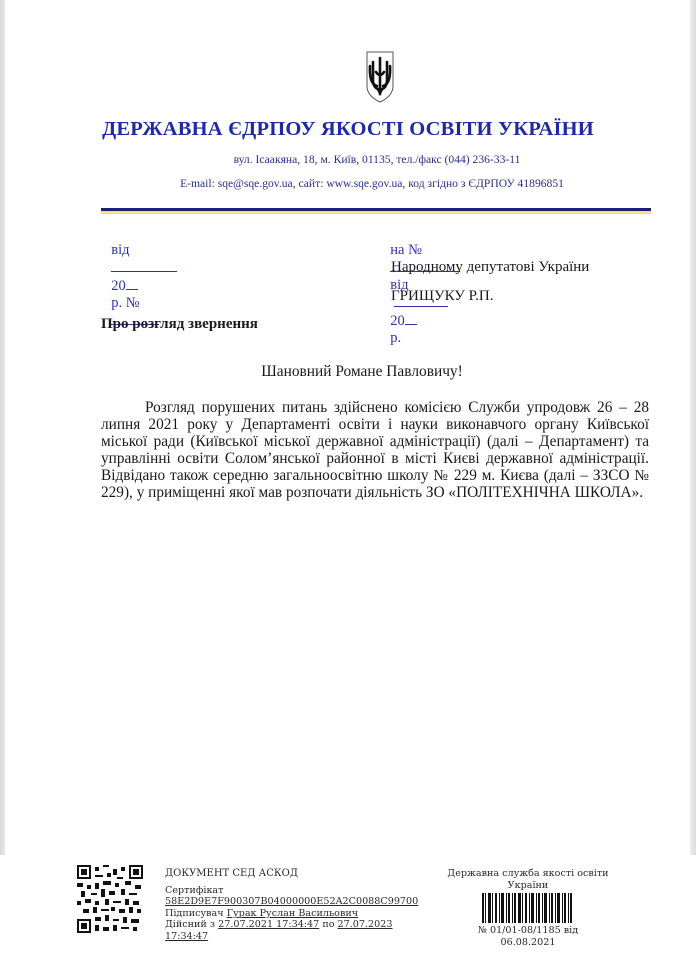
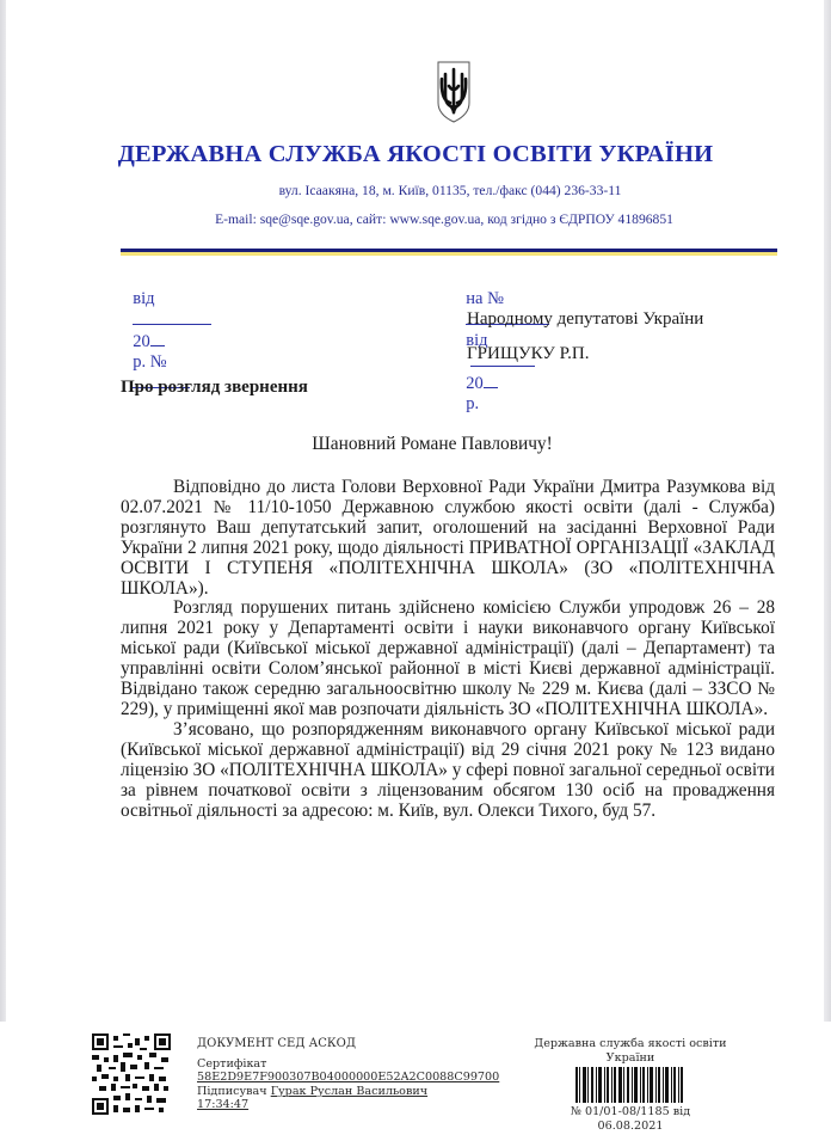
- ДЕРЖАВНА ЄДРПОУ ЯКОСТІ ОСВІТИ УКРАЇНИ
+ ДЕРЖАВНА СЛУЖБА ЯКОСТІ ОСВІТИ УКРАЇНИ
  вул. Ісаакяна, 18, м. Київ, 01135, тел./факс (044) 236-33-11
  E-mail: sqe@sqe.gov.ua, сайт: www.sqe.gov.ua, код згідно з ЄДРПОУ 41896851
  від 20 р. №
  на № від 20 р.
  Народному депутатові України
  ГРИЩУКУ Р.П.
  Про розгляд звернення
  Шановний Романе Павловичу!
+ Відповідно до листа Голови Верховної Ради України Дмитра Разумкова від 02.07.2021 № 11/10-1050 Державною службою якості освіти (далі - Служба) розглянуто Ваш депутатський запит, оголошений на засіданні Верховної Ради України 2 липня 2021 року, щодо діяльності ПРИВАТНОЇ ОРГАНІЗАЦІЇ «ЗАКЛАД ОСВІТИ І СТУПЕНЯ «ПОЛІТЕХНІЧНА ШКОЛА» (ЗО «ПОЛІТЕХНІЧНА ШКОЛА»).
  Розгляд порушених питань здійснено комісією Служби упродовж 26 – 28 липня 2021 року у Департаменті освіти і науки виконавчого органу Київської міської ради (Київської міської державної адміністрації) (далі – Департамент) та управлінні освіти Солом’янської районної в місті Києві державної адміністрації. Відвідано також середню загальноосвітню школу № 229 м. Києва (далі – ЗЗСО № 229), у приміщенні якої мав розпочати діяльність ЗО «ПОЛІТЕХНІЧНА ШКОЛА».
+ З’ясовано, що розпорядженням виконавчого органу Київської міської ради (Київської міської державної адміністрації) від 29 січня 2021 року № 123 видано ліцензію ЗО «ПОЛІТЕХНІЧНА ШКОЛА» у сфері повної загальної середньої освіти за рівнем початкової освіти з ліцензованим обсягом 130 осіб на провадження освітньої діяльності за адресою: м. Київ, вул. Олекси Тихого, буд 57.
  ДОКУМЕНТ СЕД АСКОД
  Сертифікат
  58E2D9E7F900307B04000000E52A2C0088C99700
  Підписувач Гурак Руслан Васильович
- Дійсний з 27.07.2021 17:34:47 по 27.07.2023
  17:34:47
  Державна служба якості освіти
  України
  № 01/01-08/1185 від
  06.08.2021
